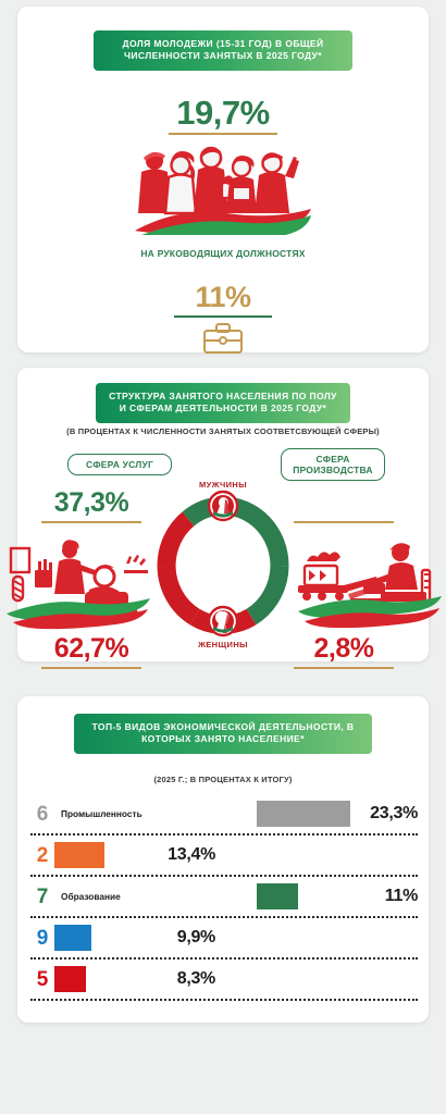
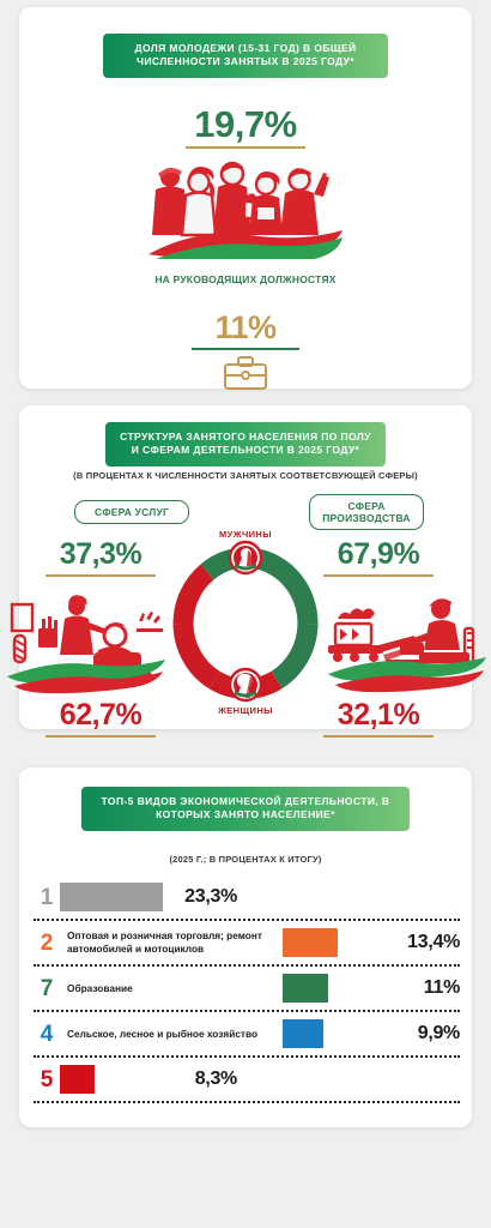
  ДОЛЯ МОЛОДЕЖИ (15-31 ГОД) В ОБЩЕЙ ЧИСЛЕННОСТИ ЗАНЯТЫХ В 2025 ГОДУ*
  19,7%
  НА РУКОВОДЯЩИХ ДОЛЖНОСТЯХ
  11%
  СТРУКТУРА ЗАНЯТОГО НАСЕЛЕНИЯ ПО ПОЛУ И СФЕРАМ ДЕЯТЕЛЬНОСТИ В 2025 ГОДУ*
  (В ПРОЦЕНТАХ К ЧИСЛЕННОСТИ ЗАНЯТЫХ СООТВЕТСВУЮЩЕЙ СФЕРЫ)
  СФЕРА УСЛУГ
  СФЕРА ПРОИЗВОДСТВА
  37,3%
+ 67,9%
  62,7%
- 2,8%
+ 32,1%
  МУЖЧИНЫ
  ЖЕНЩИНЫ
  ТОП-5 ВИДОВ ЭКОНОМИЧЕСКОЙ ДЕЯТЕЛЬНОСТИ, В КОТОРЫХ ЗАНЯТО НАСЕЛЕНИЕ*
  (2025 Г.; В ПРОЦЕНТАХ К ИТОГУ)
- 6
+ 1
- Промышленность
  23,3%
  2
+ Оптовая и розничная торговля; ремонт автомобилей и мотоциклов
  13,4%
  7
  Образование
  11%
- 9
+ 4
+ Сельское, лесное и рыбное хозяйство
  9,9%
  5
  8,3%
